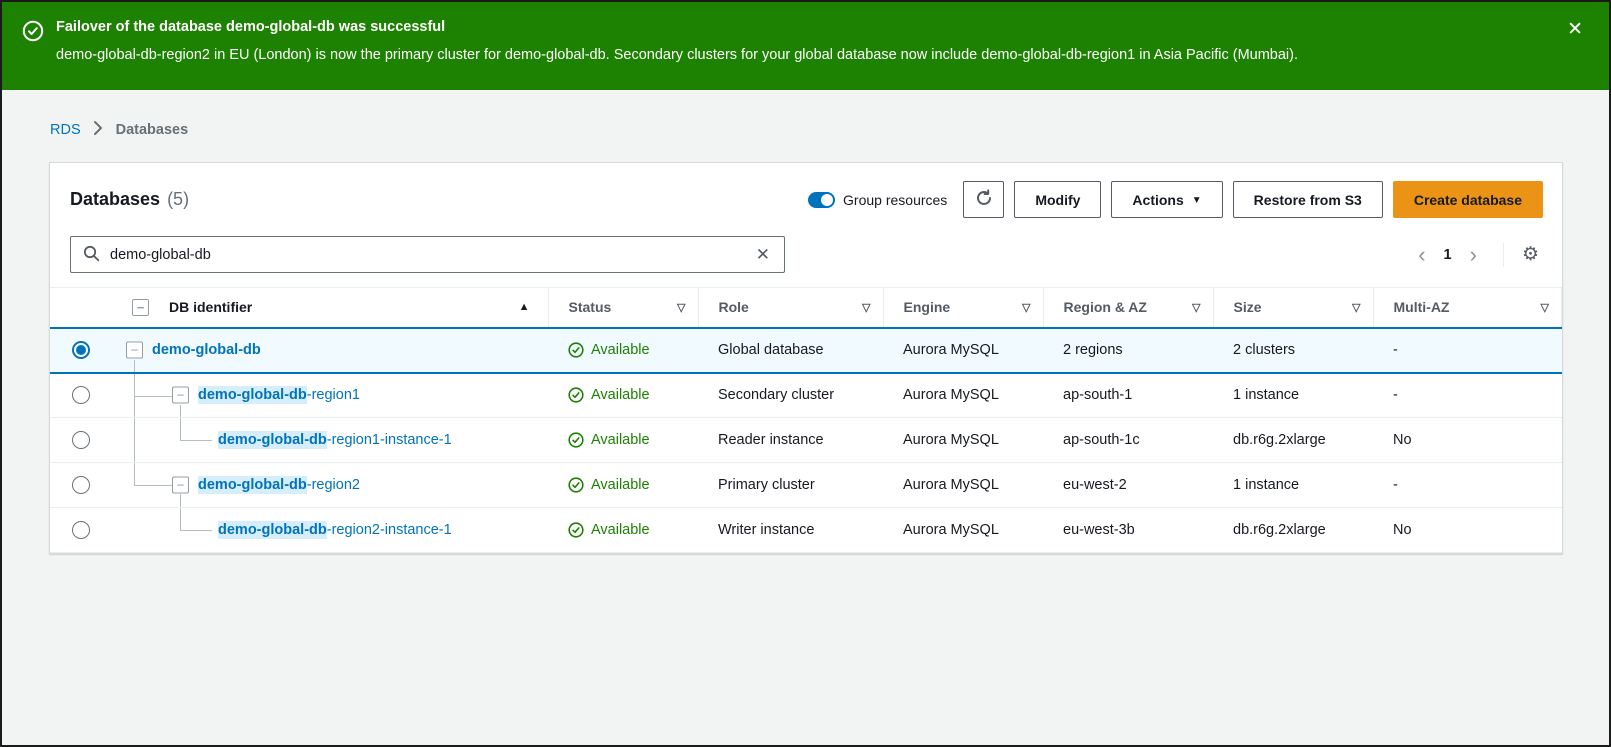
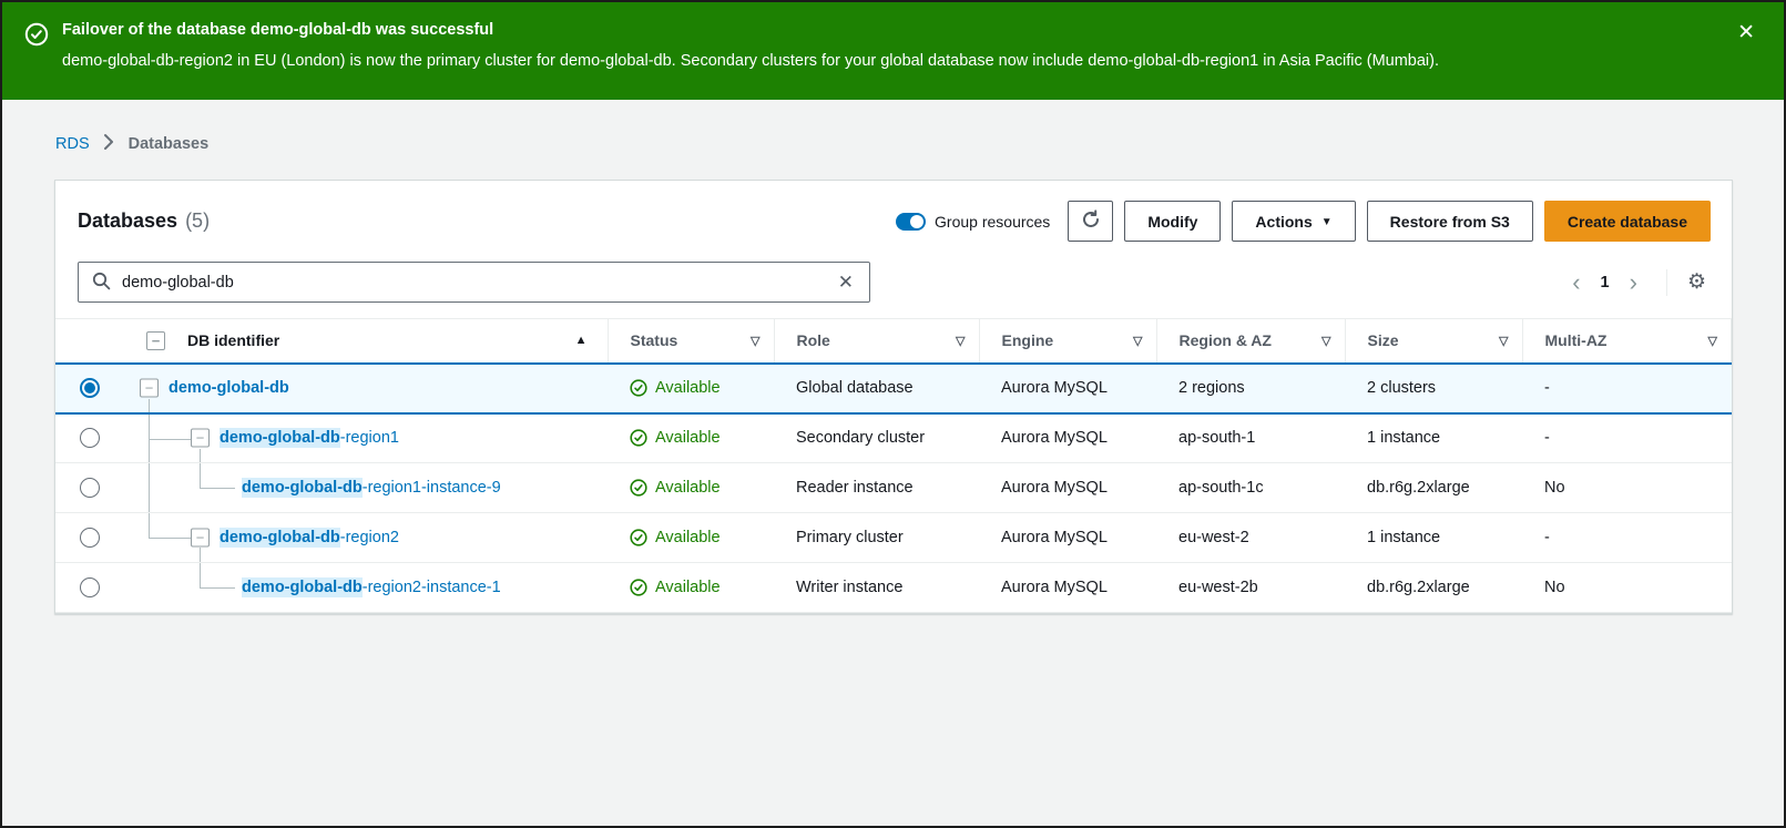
  Failover of the database demo-global-db was successful
  demo-global-db-region2 in EU (London) is now the primary cluster for demo-global-db. Secondary clusters for your global database now include demo-global-db-region1 in Asia Pacific (Mumbai).
  ✕
  RDS
  Databases
  Databases
  (5)
  Group resources
  Modify
  Actions
  ▼
  Restore from S3
  Create database
  demo-global-db
  ✕
  ‹
  1
  ›
  ⚙
  	− DB identifier ▲	Status ▽	Role ▽	Engine ▽	Region & AZ ▽	Size ▽	Multi-AZ ▽
  	− demo-global-db	Available	Global database	Aurora MySQL	2 regions	2 clusters	-
  	− demo-global-db-region1	Available	Secondary cluster	Aurora MySQL	ap-south-1	1 instance	-
- 	demo-global-db-region1-instance-1	Available	Reader instance	Aurora MySQL	ap-south-1c	db.r6g.2xlarge	No
+ 	demo-global-db-region1-instance-9	Available	Reader instance	Aurora MySQL	ap-south-1c	db.r6g.2xlarge	No
  	− demo-global-db-region2	Available	Primary cluster	Aurora MySQL	eu-west-2	1 instance	-
- 	demo-global-db-region2-instance-1	Available	Writer instance	Aurora MySQL	eu-west-3b	db.r6g.2xlarge	No
+ 	demo-global-db-region2-instance-1	Available	Writer instance	Aurora MySQL	eu-west-2b	db.r6g.2xlarge	No
